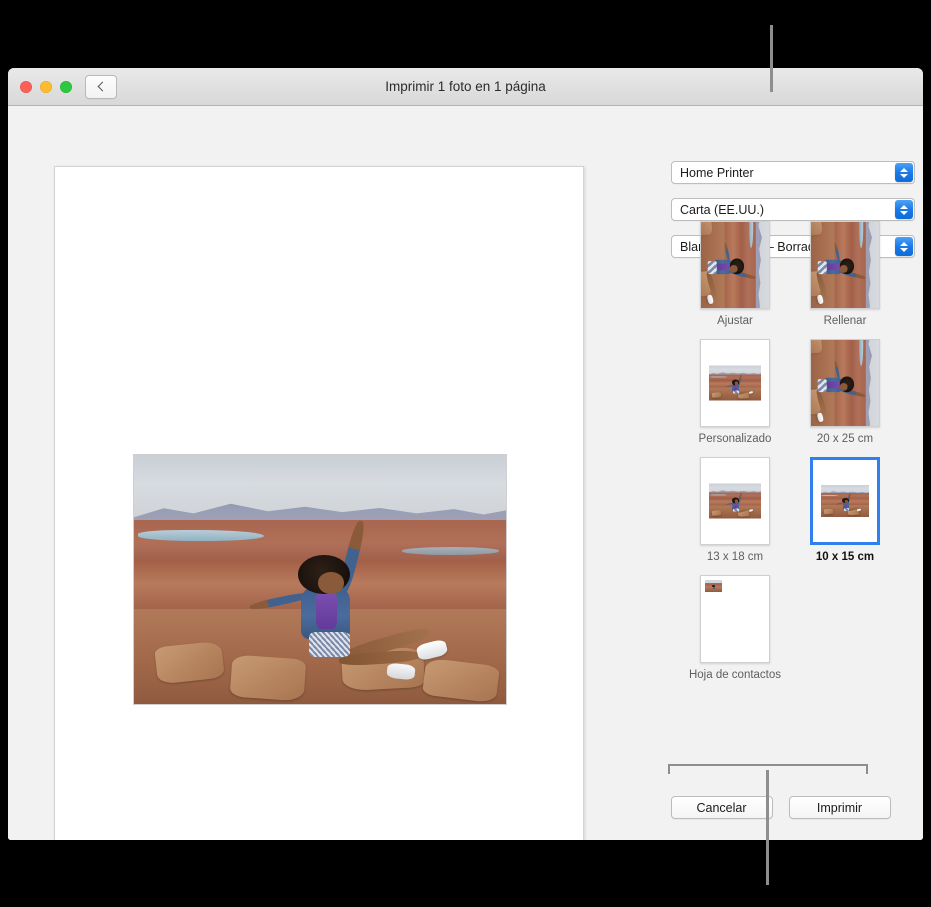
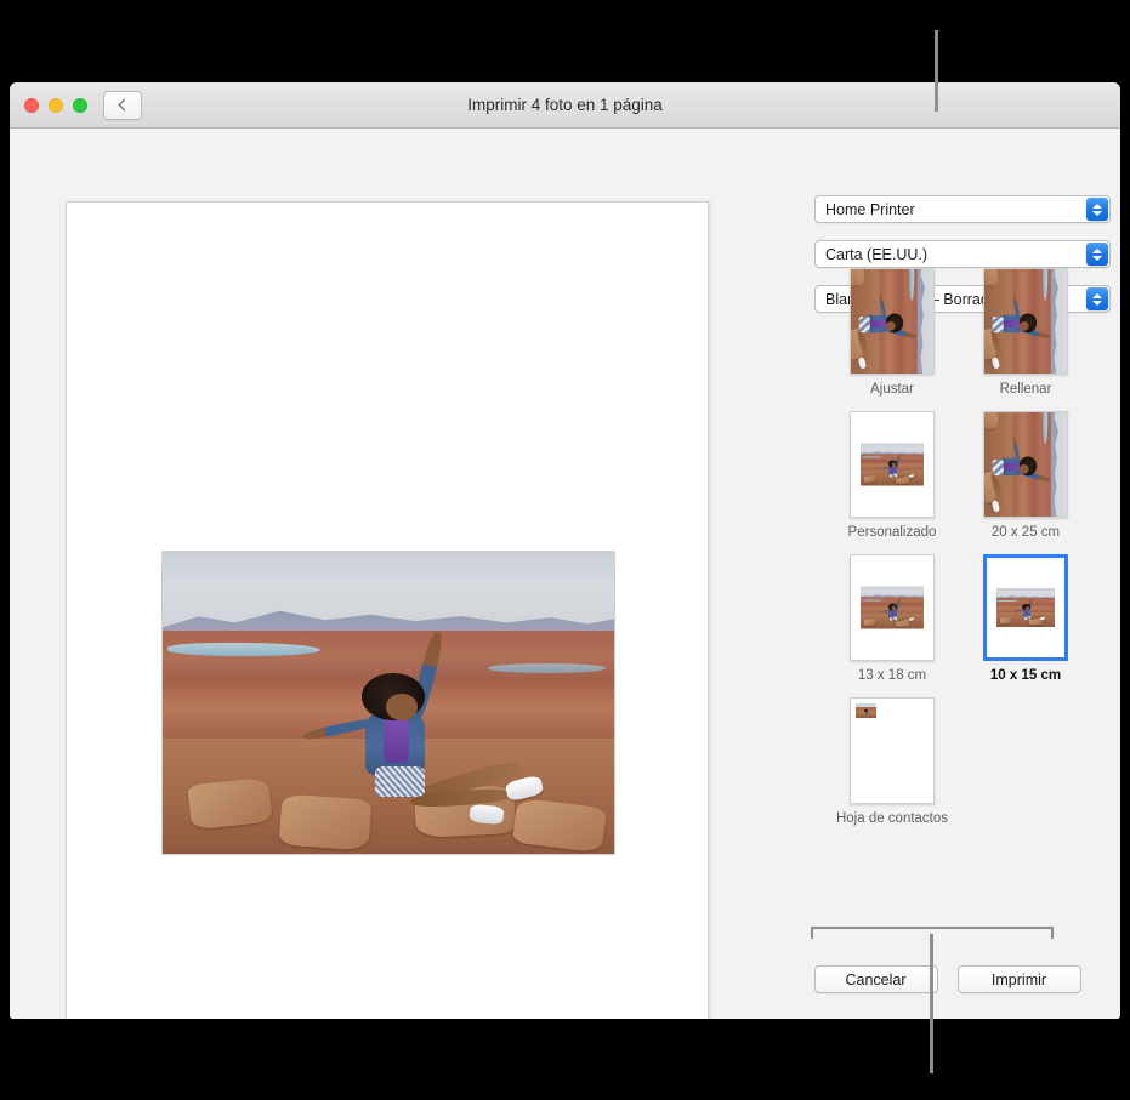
- Imprimir 1 foto en 1 página
+ Imprimir 4 foto en 1 página
  Home Printer
  Carta (EE.UU.)
  Ajustar
  Rellenar
  Personalizado
  20 x 25 cm
  13 x 18 cm
  10 x 15 cm
  Hoja de contactos
  Cancelar
  Imprimir
